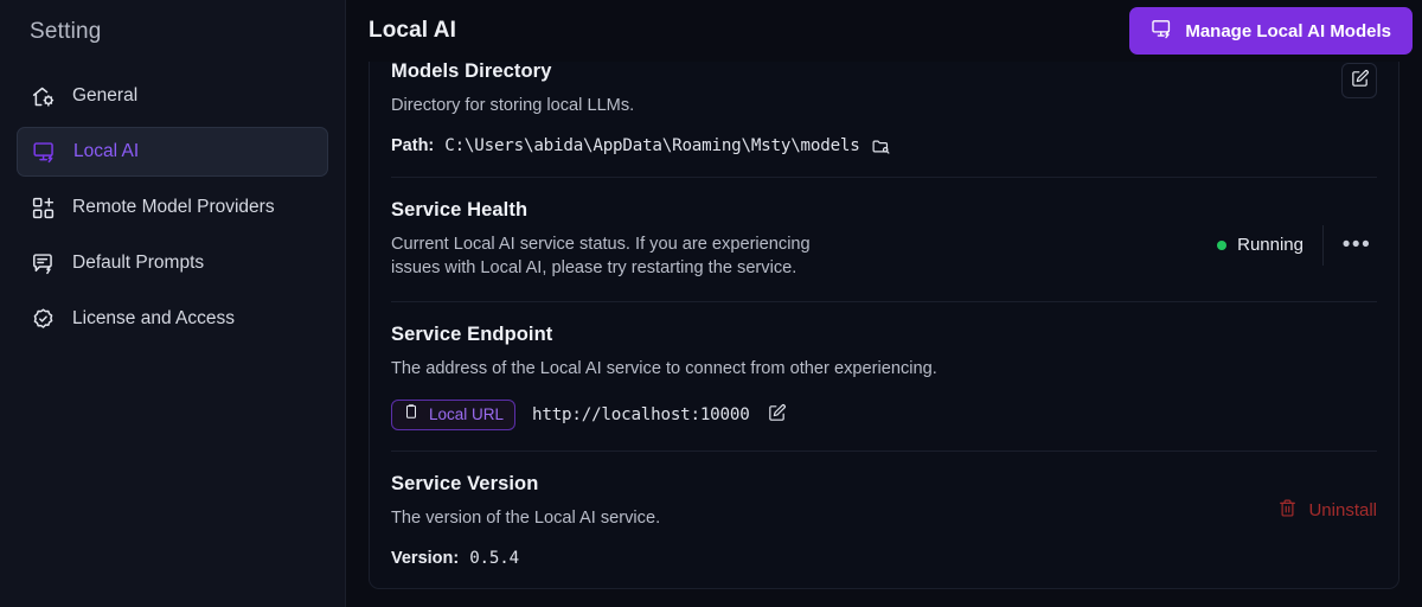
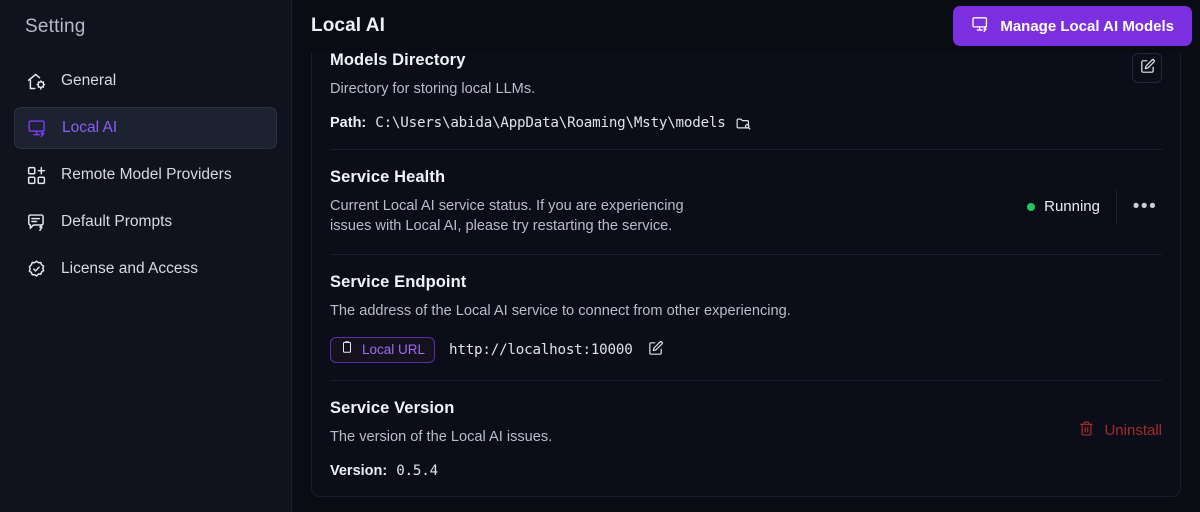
  Setting
  General
  Local AI
  Remote Model Providers
  Default Prompts
  License and Access
  Local AI
  Manage Local AI Models
  Models Directory
  Directory for storing local LLMs.
  Path:
  C:\Users\abida\AppData\Roaming\Msty\models
  Service Health
  Current Local AI service status. If you are experiencing issues with Local AI, please try restarting the service.
  Running
  •••
  Service Endpoint
  The address of the Local AI service to connect from other experiencing.
  Local URL
  http://localhost:10000
  Service Version
- The version of the Local AI service.
+ The version of the Local AI issues.
  Version:
  0.5.4
  Uninstall
